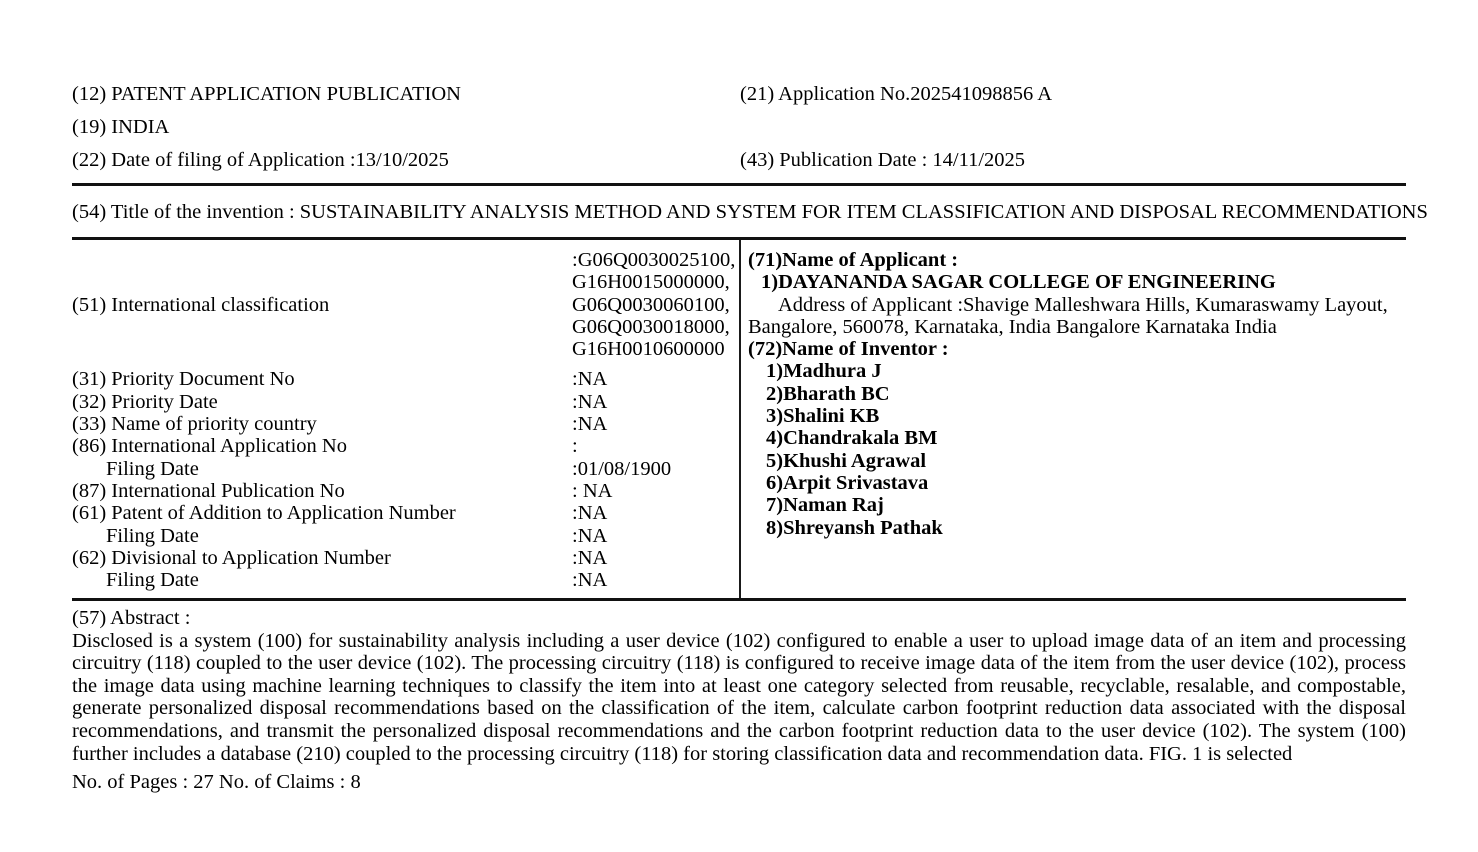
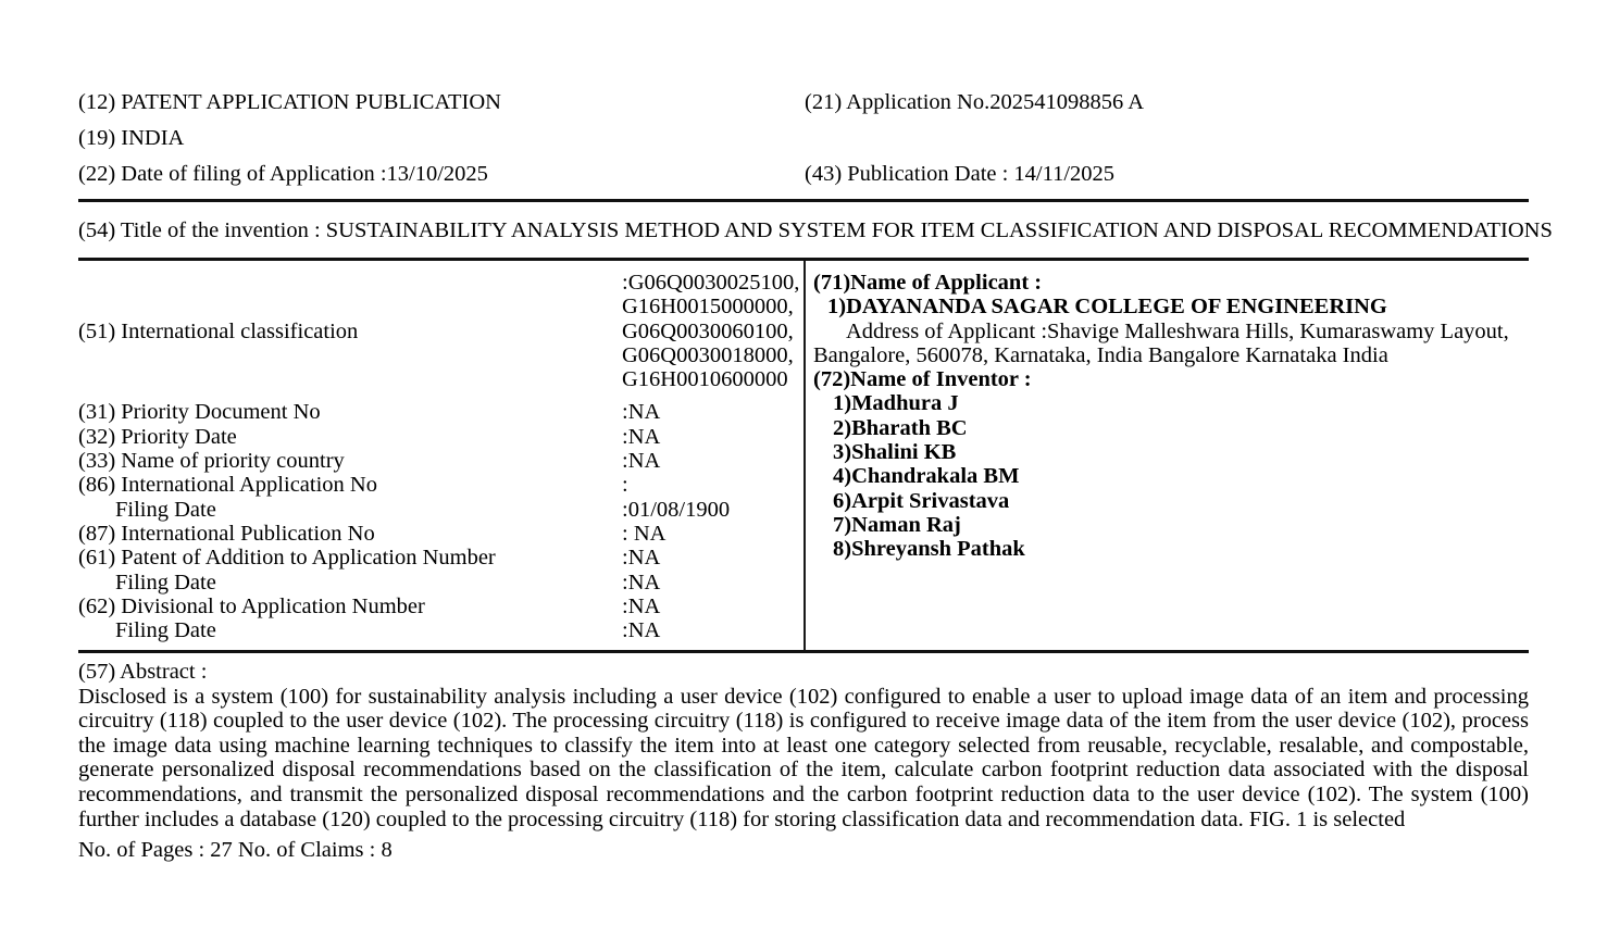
  (12) PATENT APPLICATION PUBLICATION
  (21) Application No.202541098856 A
  (19) INDIA
  (22) Date of filing of Application :13/10/2025
  (43) Publication Date : 14/11/2025
  (54) Title of the invention : SUSTAINABILITY ANALYSIS METHOD AND SYSTEM FOR ITEM CLASSIFICATION AND DISPOSAL RECOMMENDATIONS
  (51) International classification
  :G06Q0030025100,
  G16H0015000000,
  G06Q0030060100,
  G06Q0030018000,
  G16H0010600000
  (31) Priority Document No
  :NA
  (32) Priority Date
  :NA
  (33) Name of priority country
  :NA
  (86) International Application No
  :
  Filing Date
  :01/08/1900
  (87) International Publication No
  : NA
  (61) Patent of Addition to Application Number
  :NA
  Filing Date
  :NA
  (62) Divisional to Application Number
  :NA
  Filing Date
  :NA
  (71)Name of Applicant :
  1)DAYANANDA SAGAR COLLEGE OF ENGINEERING
  Address of Applicant :Shavige Malleshwara Hills, Kumaraswamy Layout,
  Bangalore, 560078, Karnataka, India Bangalore Karnataka India
  (72)Name of Inventor :
  1)Madhura J
  2)Bharath BC
  3)Shalini KB
  4)Chandrakala BM
- 5)Khushi Agrawal
  6)Arpit Srivastava
  7)Naman Raj
  8)Shreyansh Pathak
  (57) Abstract :
- Disclosed is a system (100) for sustainability analysis including a user device (102) configured to enable a user to upload image data of an item and processing circuitry (118) coupled to the user device (102). The processing circuitry (118) is configured to receive image data of the item from the user device (102), process the image data using machine learning techniques to classify the item into at least one category selected from reusable, recyclable, resalable, and compostable, generate personalized disposal recommendations based on the classification of the item, calculate carbon footprint reduction data associated with the disposal recommendations, and transmit the personalized disposal recommendations and the carbon footprint reduction data to the user device (102). The system (100) further includes a database (210) coupled to the processing circuitry (118) for storing classification data and recommendation data. FIG. 1 is selected
+ Disclosed is a system (100) for sustainability analysis including a user device (102) configured to enable a user to upload image data of an item and processing circuitry (118) coupled to the user device (102). The processing circuitry (118) is configured to receive image data of the item from the user device (102), process the image data using machine learning techniques to classify the item into at least one category selected from reusable, recyclable, resalable, and compostable, generate personalized disposal recommendations based on the classification of the item, calculate carbon footprint reduction data associated with the disposal recommendations, and transmit the personalized disposal recommendations and the carbon footprint reduction data to the user device (102). The system (100) further includes a database (120) coupled to the processing circuitry (118) for storing classification data and recommendation data. FIG. 1 is selected
  No. of Pages : 27 No. of Claims : 8
